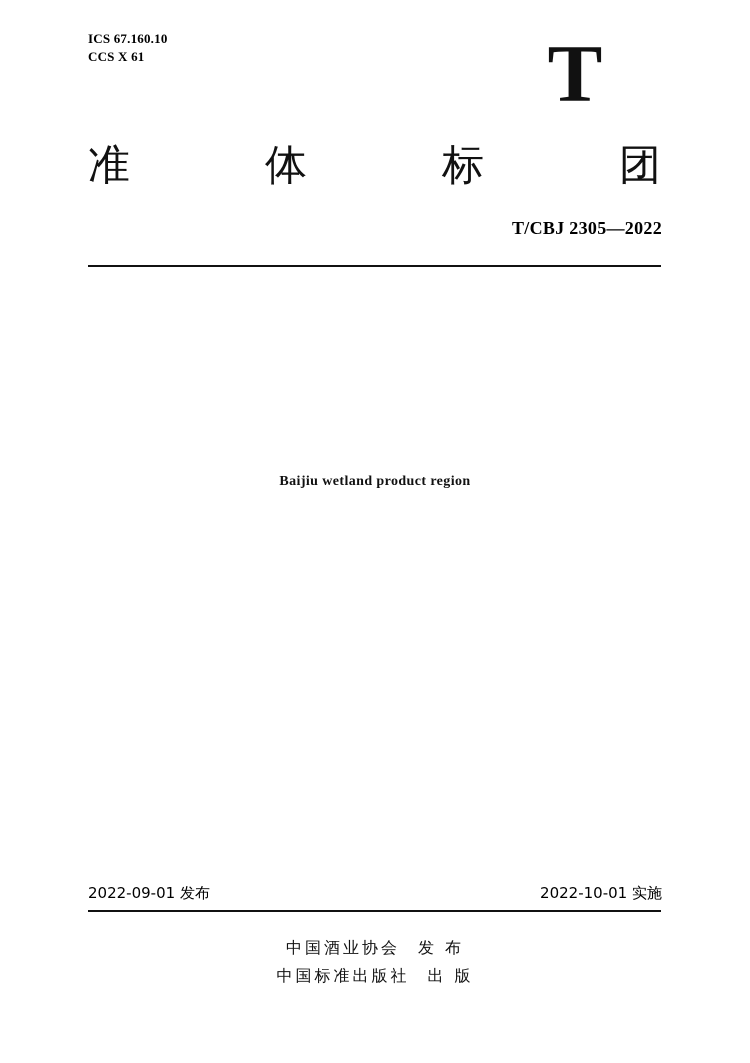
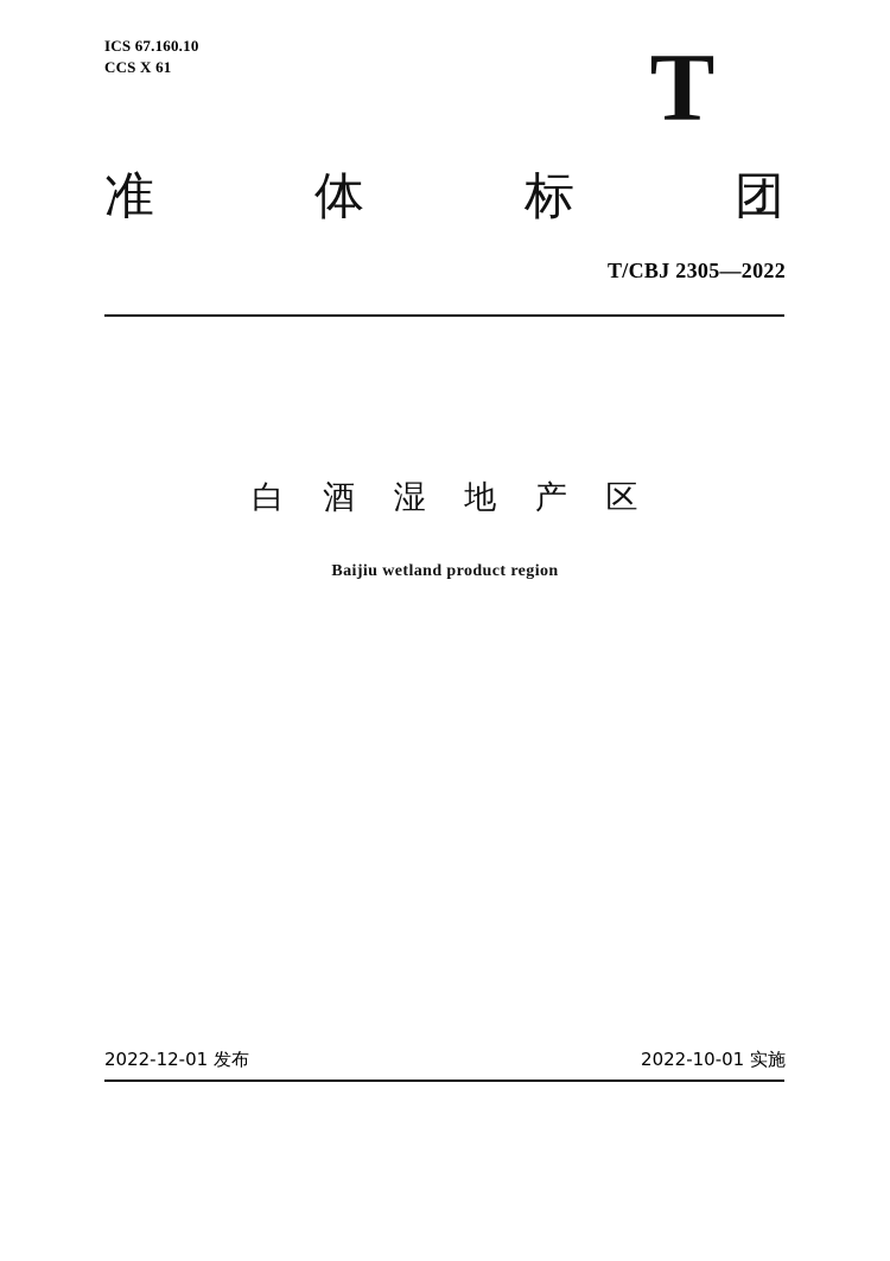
  ICS 67.160.10
  CCS X 61
  T
  准
  体
  标
  团
  T/CBJ 2305—2022
+ 白 酒 湿 地 产 区
  Baijiu wetland product region
- 2022-09-01 发布
+ 2022-12-01 发布
  2022-10-01 实施
- 中国酒业协会 发 布
- 中国标准出版社 出 版
